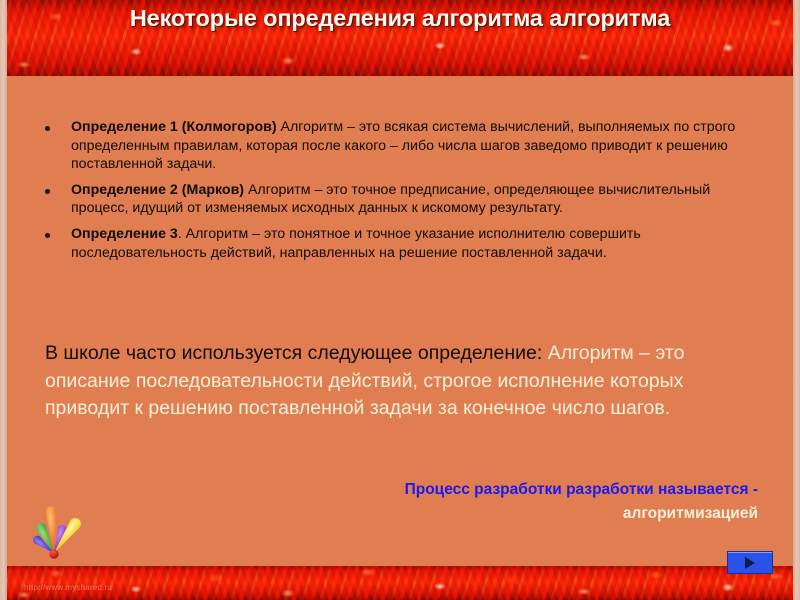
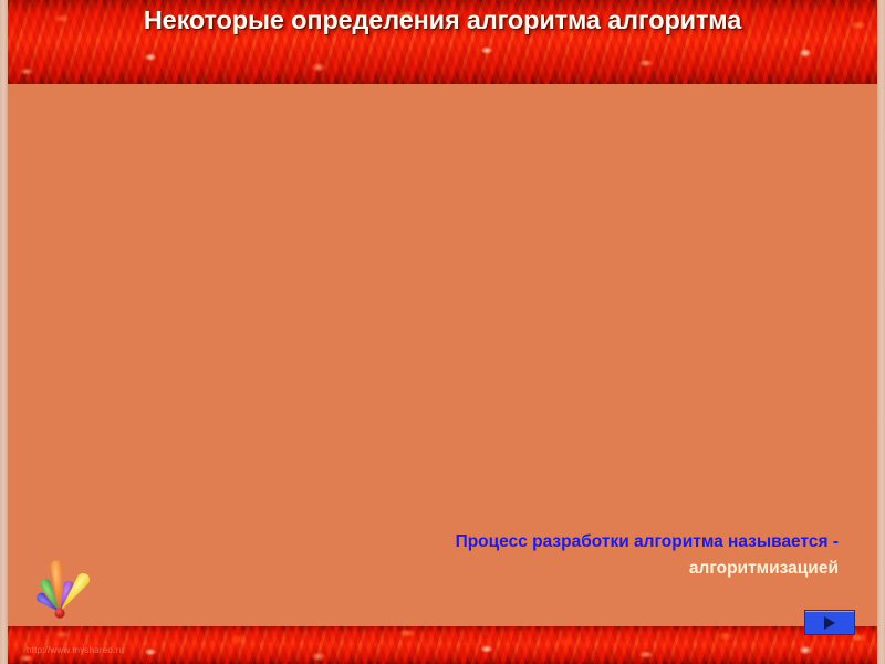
  Некоторые определения алгоритма алгоритма
- Определение 1 (Колмогоров) Алгоритм – это всякая система вычислений, выполняемых по строго определенным правилам, которая после какого – либо числа шагов заведомо приводит к решению поставленной задачи.
- Определение 2 (Марков) Алгоритм – это точное предписание, определяющее вычислительный процесс, идущий от изменяемых исходных данных к искомому результату.
- Определение 3. Алгоритм – это понятное и точное указание исполнителю совершить последовательность действий, направленных на решение поставленной задачи.
- В школе часто используется следующее определение: Алгоритм – это описание последовательности действий, строгое исполнение которых приводит к решению поставленной задачи за конечное число шагов.
- Процесс разработки разработки называется -
+ Процесс разработки алгоритма называется -
  алгоритмизацией
  http://www.myshared.ru
